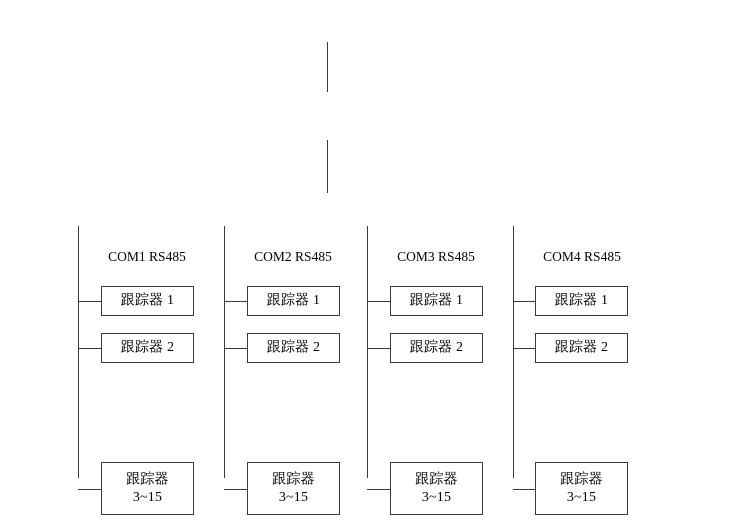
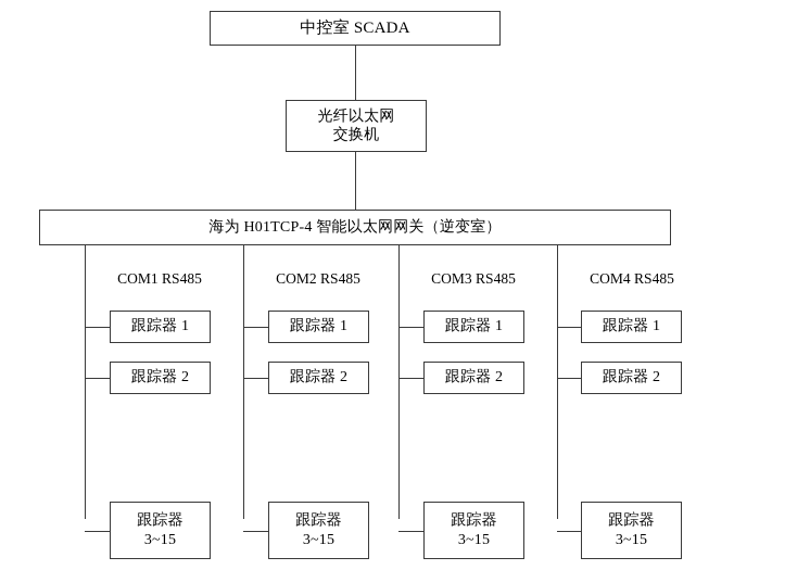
+ 中控室 SCADA
+ 光纤以太网
+ 交换机
+ 海为 H01TCP-4 智能以太网网关（逆变室）
  COM1 RS485
  跟踪器 1
  跟踪器 2
  跟踪器
  3~15
  COM2 RS485
  跟踪器 1
  跟踪器 2
  跟踪器
  3~15
  COM3 RS485
  跟踪器 1
  跟踪器 2
  跟踪器
  3~15
  COM4 RS485
  跟踪器 1
  跟踪器 2
  跟踪器
  3~15
